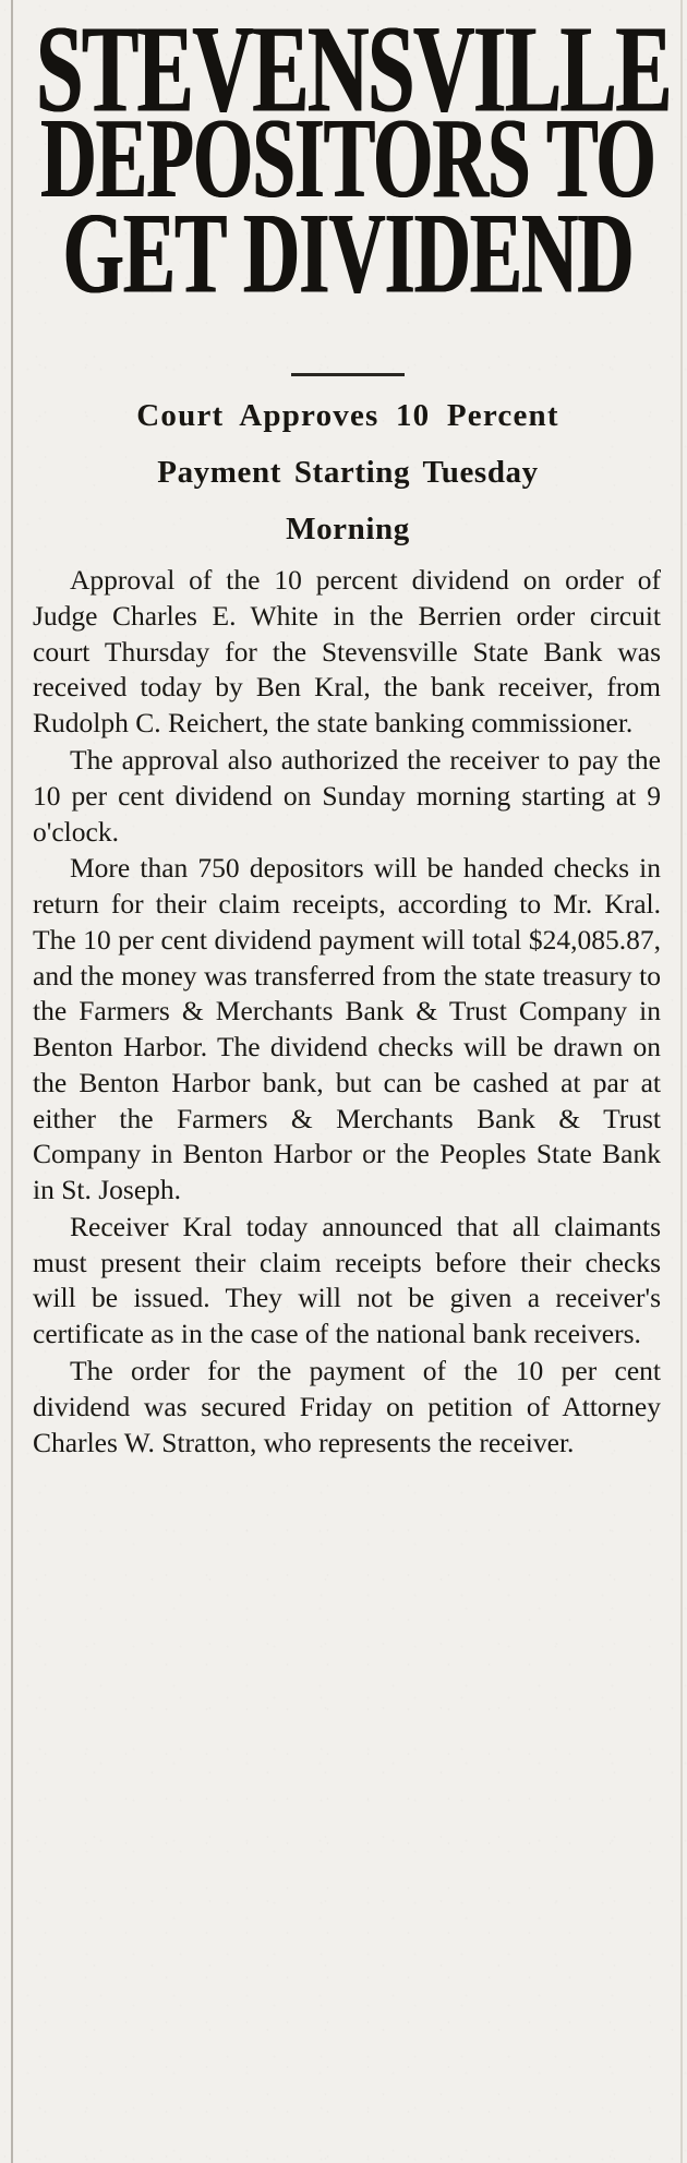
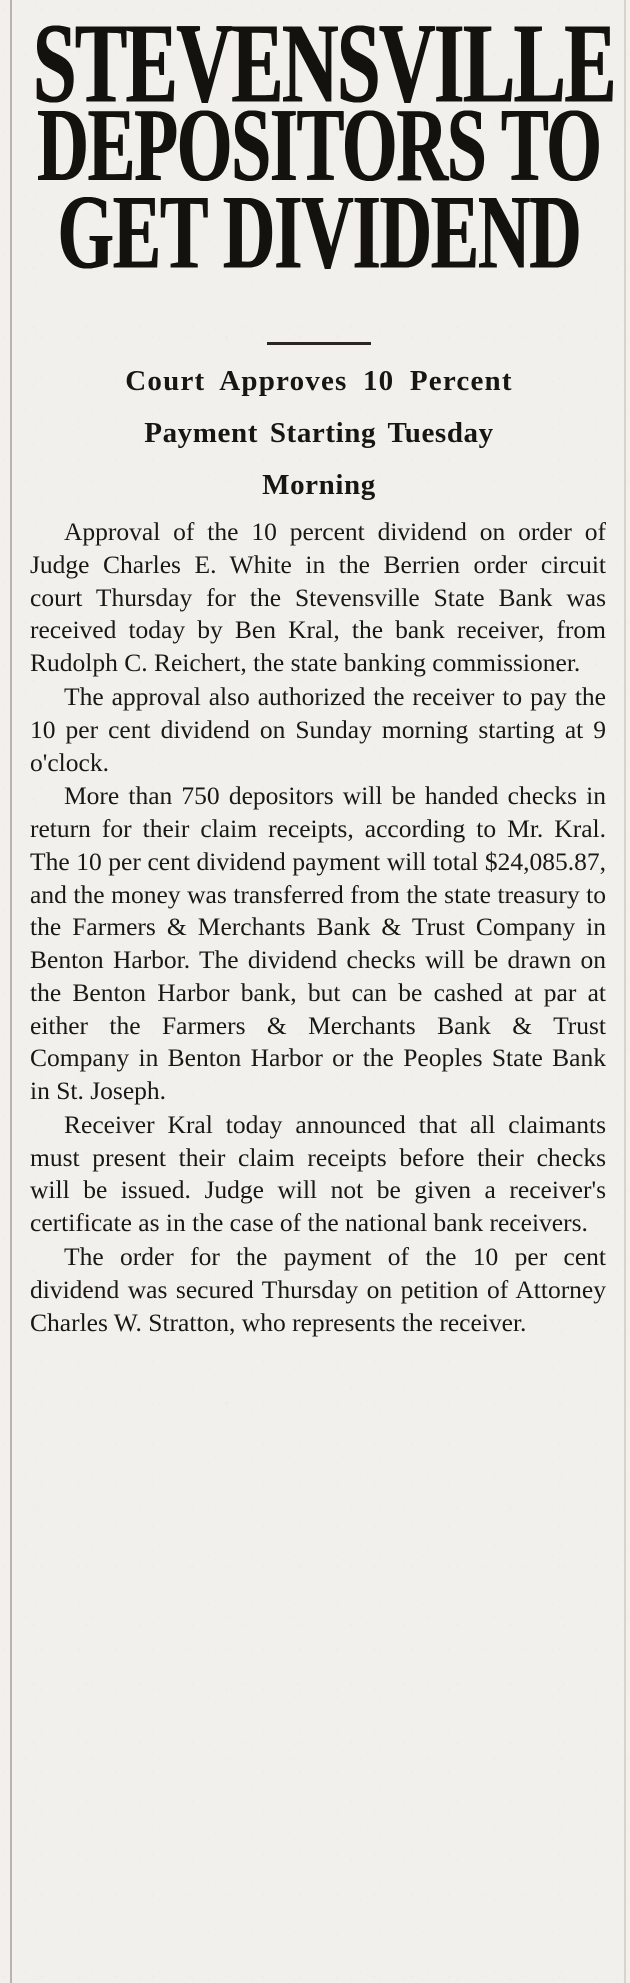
  STEVENSVILLE
  DEPOSITORS TO
  GET DIVIDEND
  Court Approves 10 Percent
  Payment Starting Tuesday
  Morning
  Approval of the 10 percent dividend on order of Judge Charles E. White in the Berrien order circuit court Thursday for the Stevensville State Bank was received today by Ben Kral, the bank receiver, from Rudolph C. Reichert, the state banking commissioner.
  The approval also authorized the receiver to pay the 10 per cent dividend on Sunday morning starting at 9 o'clock.
  More than 750 depositors will be handed checks in return for their claim receipts, according to Mr. Kral. The 10 per cent dividend payment will total $24,085.87, and the money was transferred from the state treasury to the Farmers & Merchants Bank & Trust Company in Benton Harbor. The dividend checks will be drawn on the Benton Harbor bank, but can be cashed at par at either the Farmers & Merchants Bank & Trust Company in Benton Harbor or the Peoples State Bank in St. Joseph.
- Receiver Kral today announced that all claimants must present their claim receipts before their checks will be issued. They will not be given a receiver's certificate as in the case of the national bank receivers.
+ Receiver Kral today announced that all claimants must present their claim receipts before their checks will be issued. Judge will not be given a receiver's certificate as in the case of the national bank receivers.
- The order for the payment of the 10 per cent dividend was secured Friday on petition of Attorney Charles W. Stratton, who represents the receiver.
+ The order for the payment of the 10 per cent dividend was secured Thursday on petition of Attorney Charles W. Stratton, who represents the receiver.
